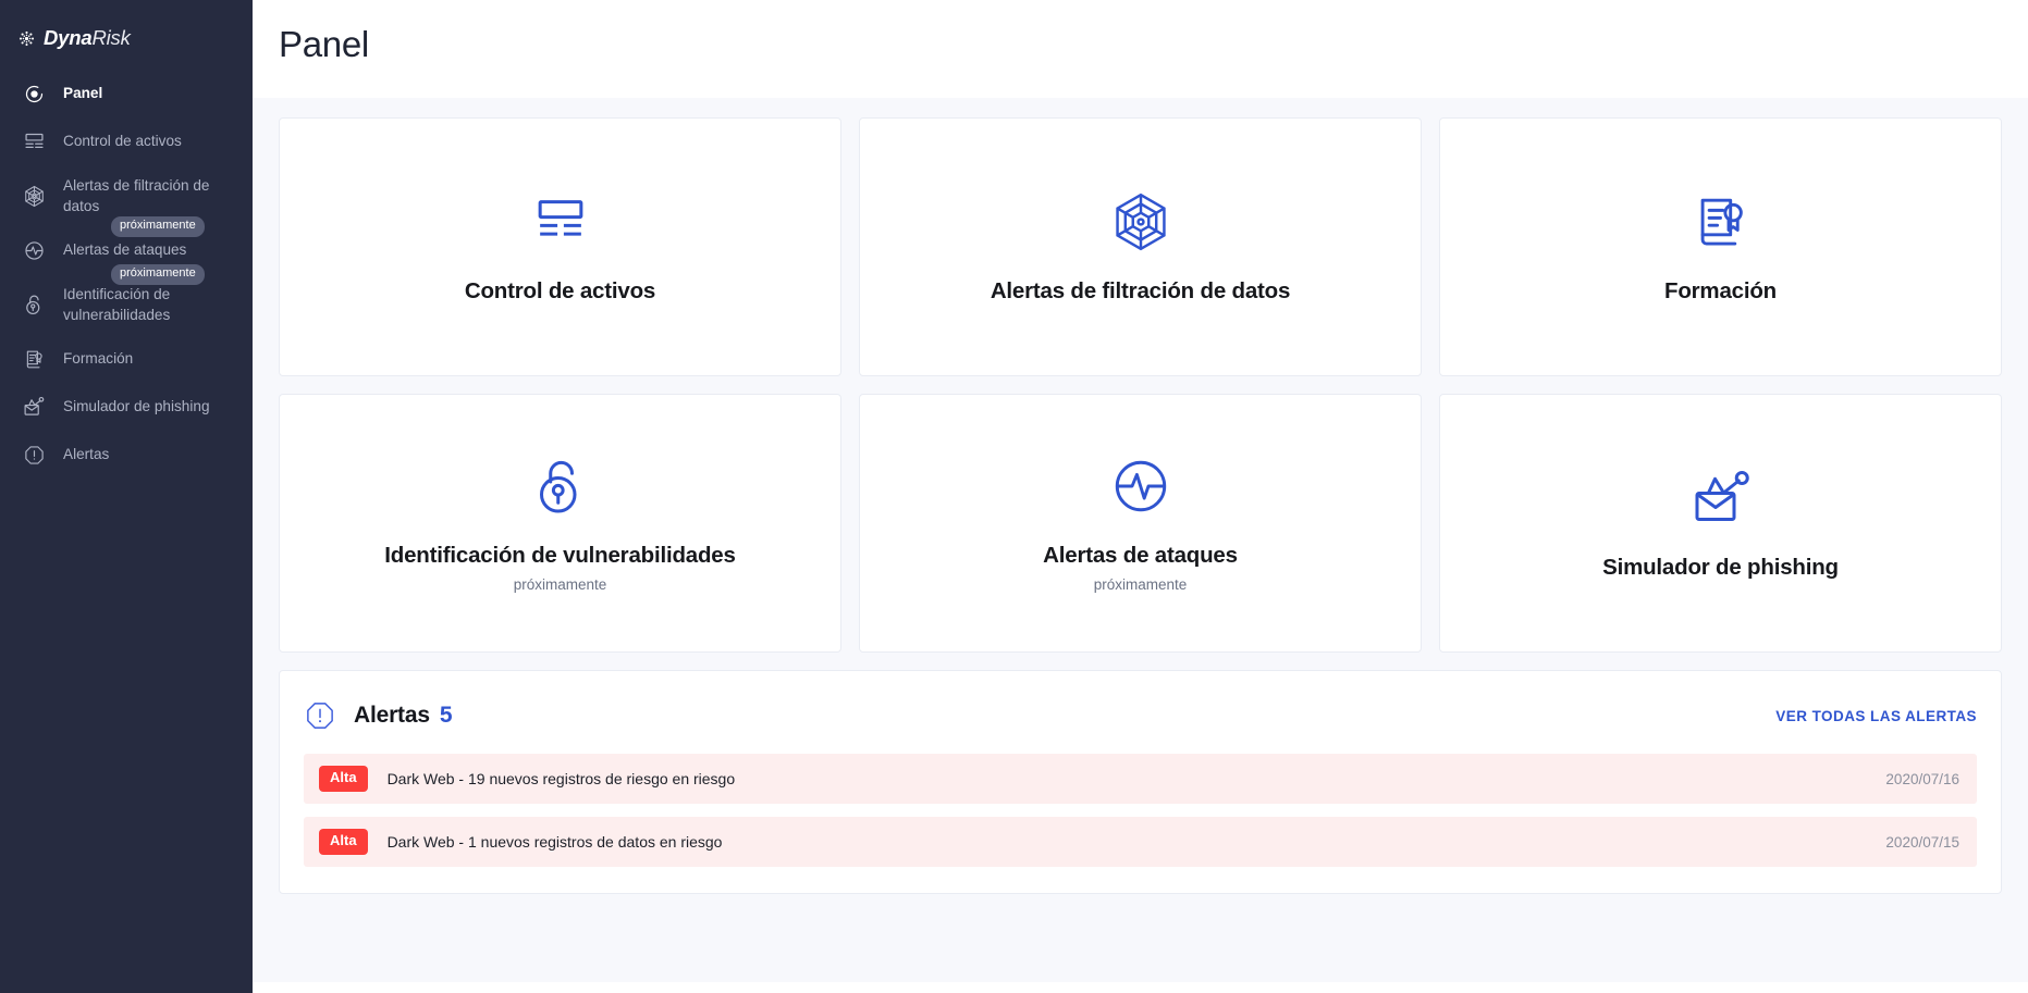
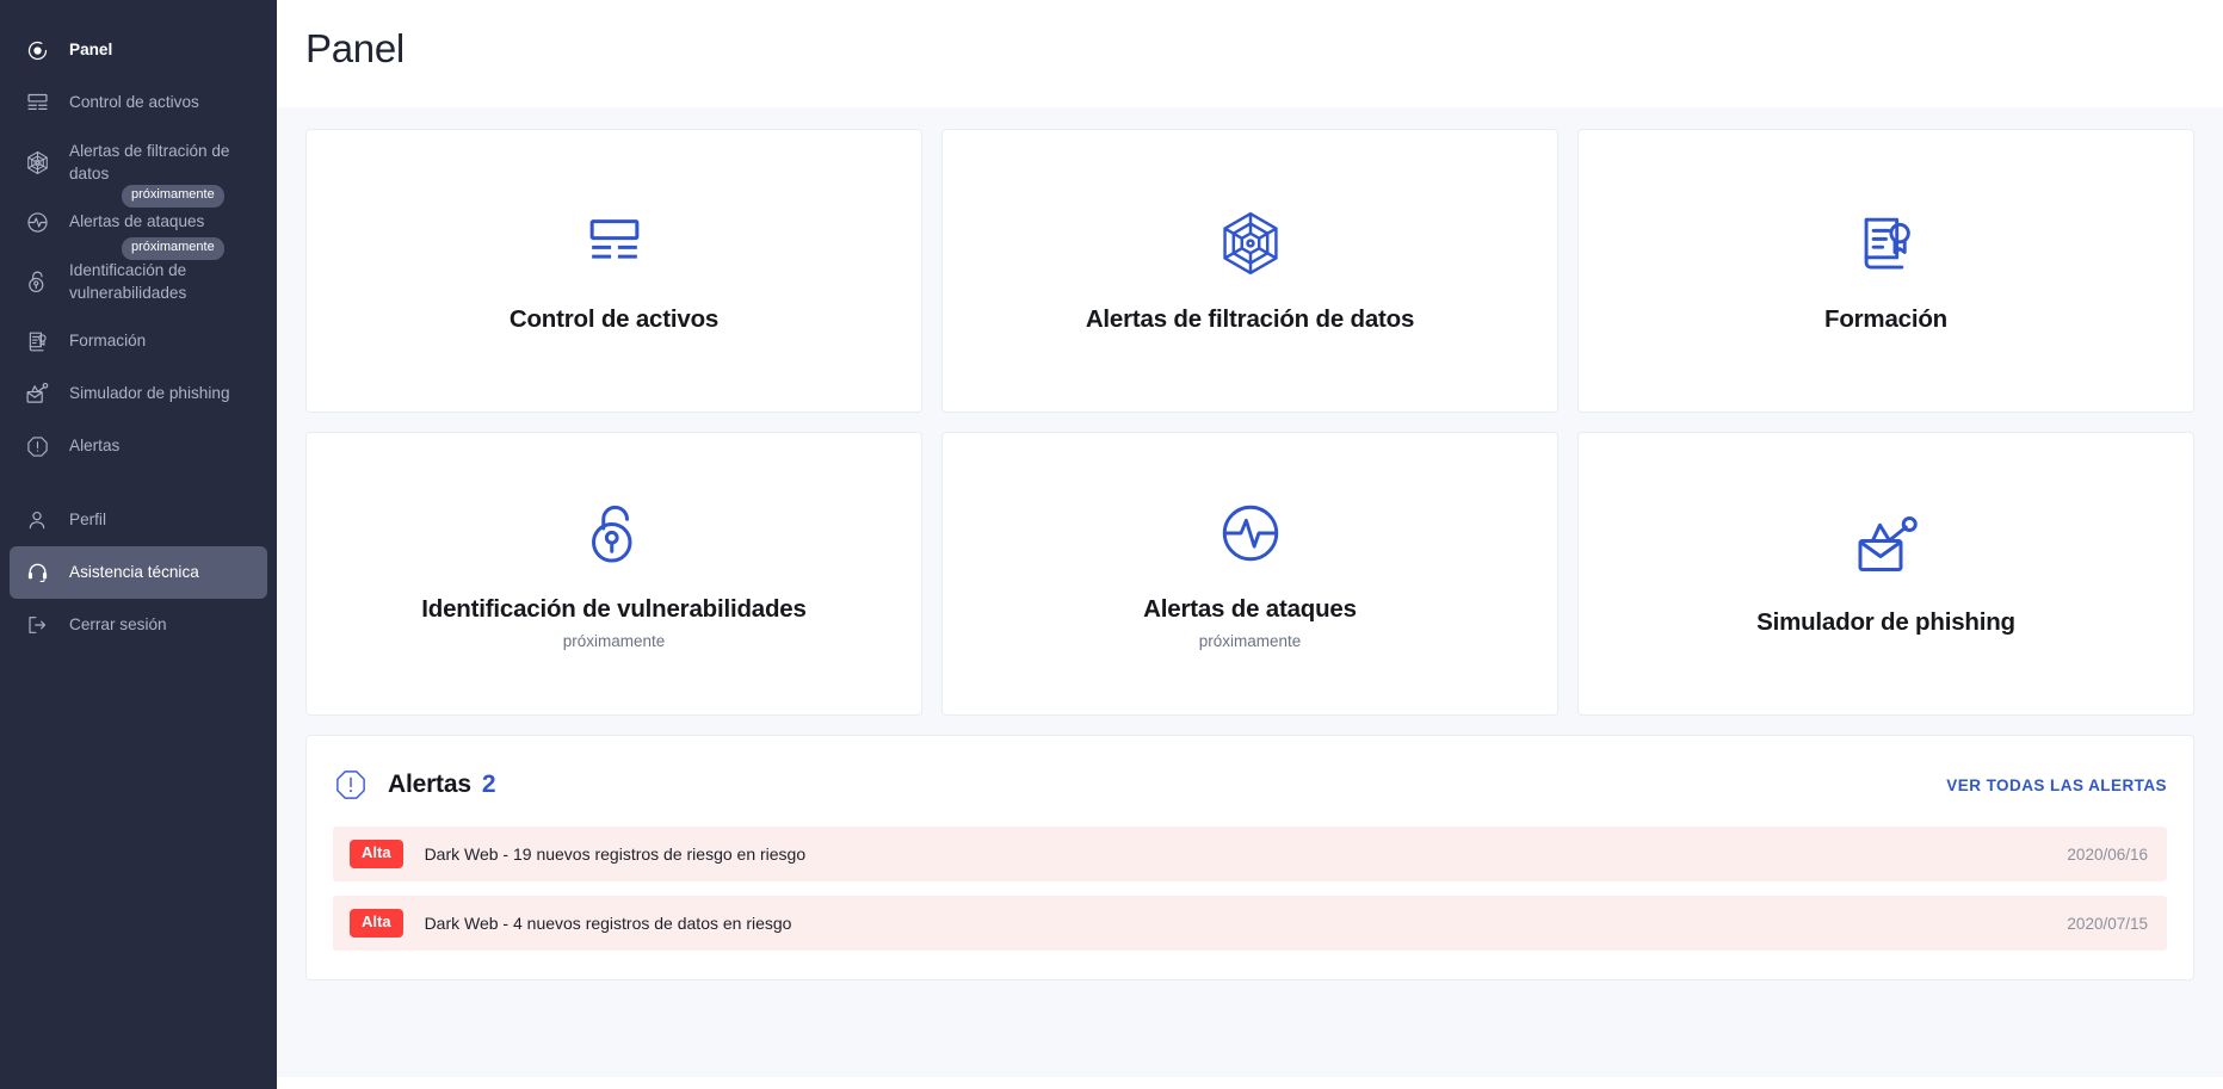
- DynaRisk
  Panel
  Control de activos
  Alertas de filtración de datos
  próximamente
  Alertas de ataques
  próximamente
  Identificación de vulnerabilidades
  Formación
  Simulador de phishing
  Alertas
+ Perfil
+ Asistencia técnica
+ Cerrar sesión
  Panel
  Control de activos
  Alertas de filtración de datos
  Formación
  Identificación de vulnerabilidades
  próximamente
  Alertas de ataques
  próximamente
  Simulador de phishing
  Alertas
- 5
+ 2
  VER TODAS LAS ALERTAS
  Alta
  Dark Web - 19 nuevos registros de riesgo en riesgo
- 2020/07/16
+ 2020/06/16
  Alta
- Dark Web - 1 nuevos registros de datos en riesgo
+ Dark Web - 4 nuevos registros de datos en riesgo
  2020/07/15
